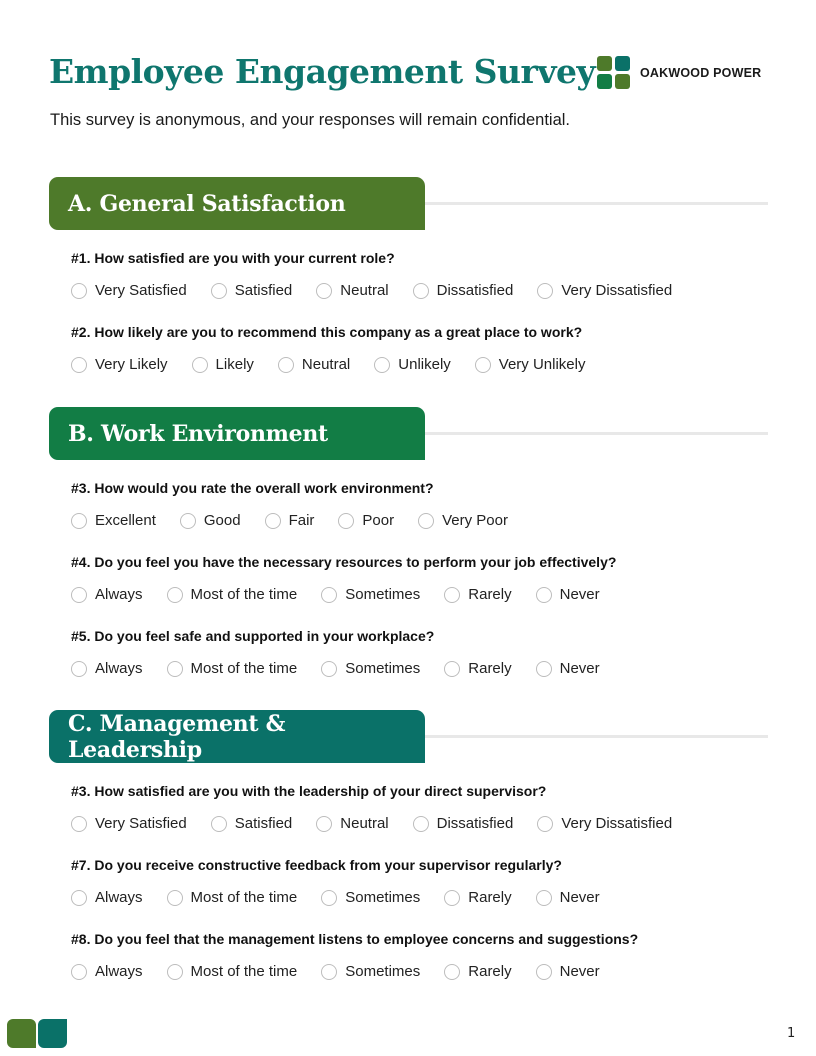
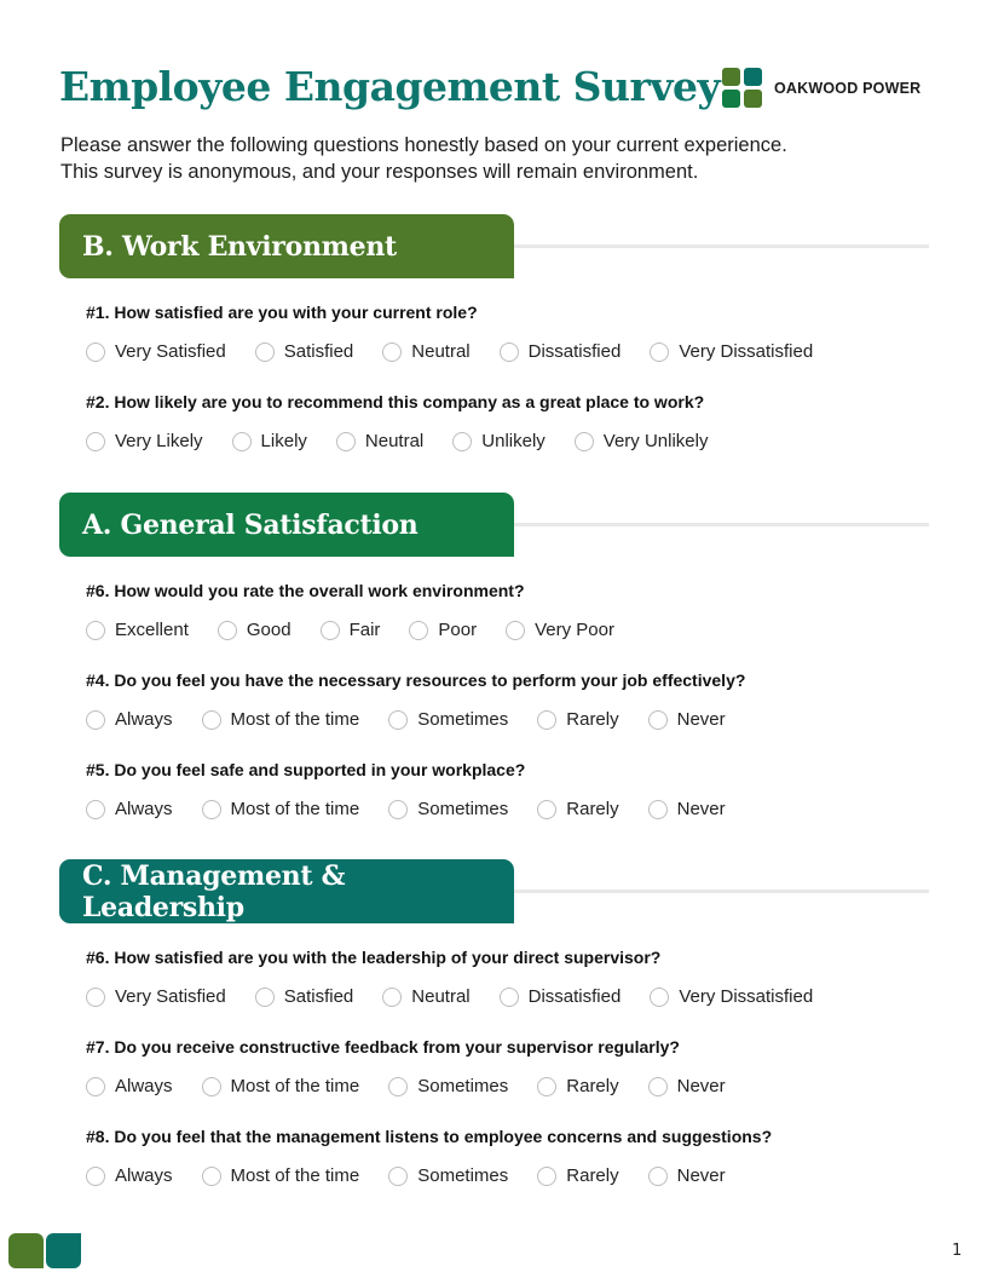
  Employee Engagement Survey
  OAKWOOD POWER
+ Please answer the following questions honestly based on your current experience.
- This survey is anonymous, and your responses will remain confidential.
+ This survey is anonymous, and your responses will remain environment.
- A. General Satisfaction
+ B. Work Environment
  #1. How satisfied are you with your current role?
  Very Satisfied
  Satisfied
  Neutral
  Dissatisfied
  Very Dissatisfied
  #2. How likely are you to recommend this company as a great place to work?
  Very Likely
  Likely
  Neutral
  Unlikely
  Very Unlikely
- B. Work Environment
+ A. General Satisfaction
- #3. How would you rate the overall work environment?
+ #6. How would you rate the overall work environment?
  Excellent
  Good
  Fair
  Poor
  Very Poor
  #4. Do you feel you have the necessary resources to perform your job effectively?
  Always
  Most of the time
  Sometimes
  Rarely
  Never
  #5. Do you feel safe and supported in your workplace?
  Always
  Most of the time
  Sometimes
  Rarely
  Never
  C. Management & Leadership
- #3. How satisfied are you with the leadership of your direct supervisor?
+ #6. How satisfied are you with the leadership of your direct supervisor?
  Very Satisfied
  Satisfied
  Neutral
  Dissatisfied
  Very Dissatisfied
  #7. Do you receive constructive feedback from your supervisor regularly?
  Always
  Most of the time
  Sometimes
  Rarely
  Never
  #8. Do you feel that the management listens to employee concerns and suggestions?
  Always
  Most of the time
  Sometimes
  Rarely
  Never
  1
